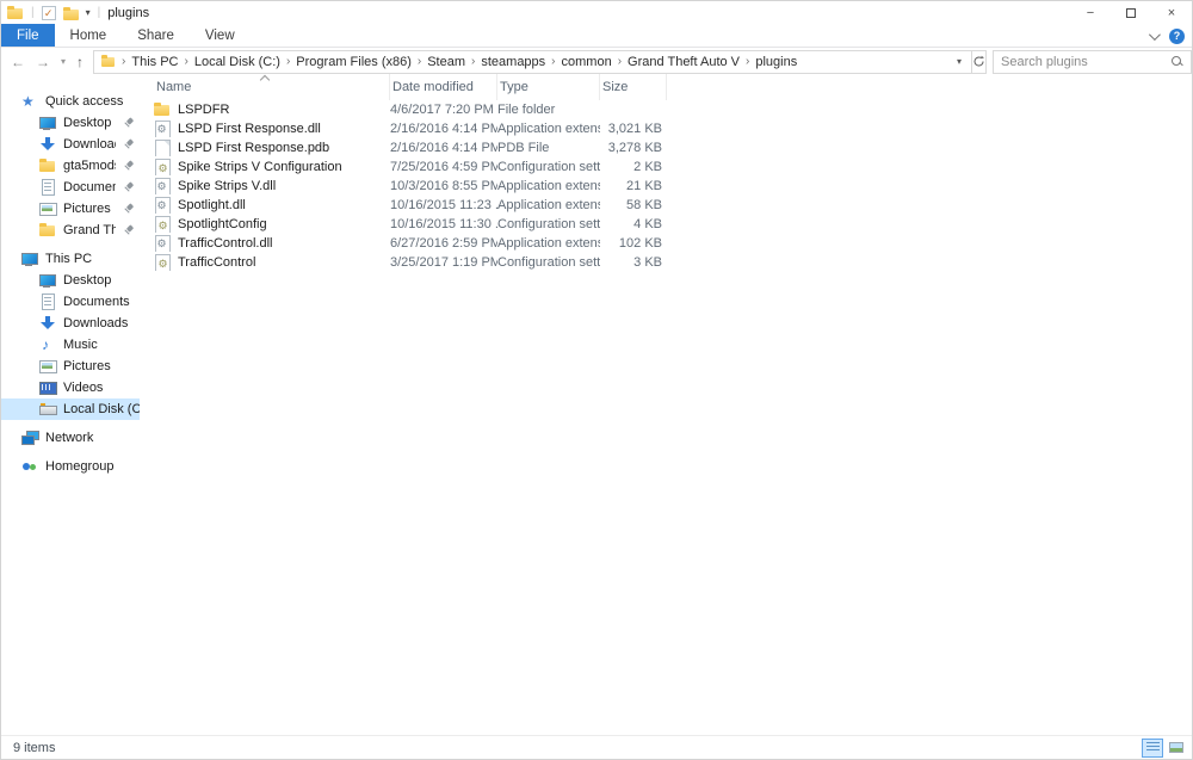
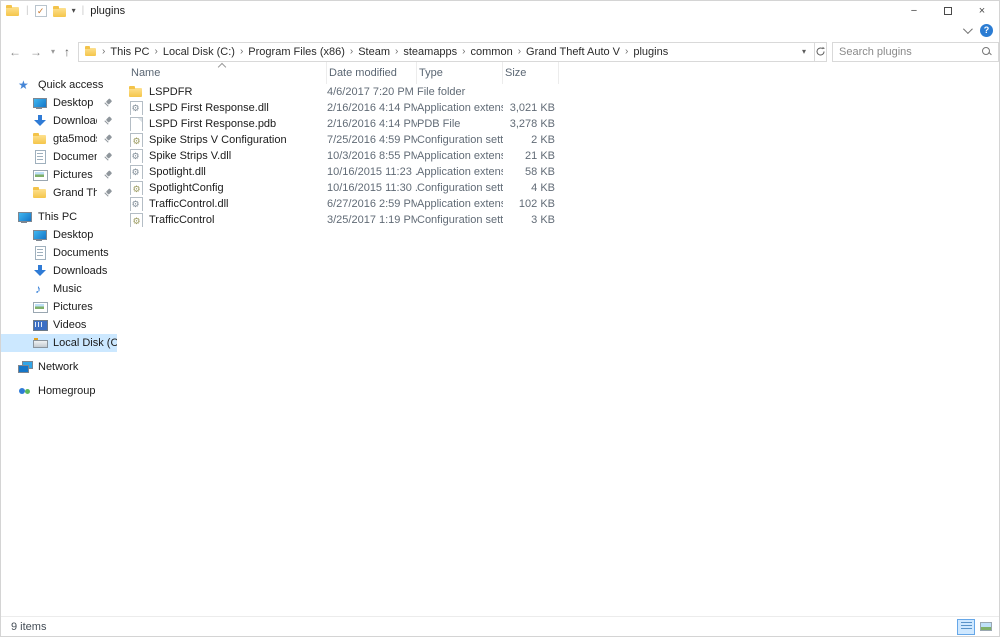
  |
  ✓
  ▾
  |
  plugins
  −
  ×
- File
- Home
- Share
- View
  ?
  ←
  →
  ▾
  ↑
  ›
  This PC
  ›
  Local Disk (C:)
  ›
  Program Files (x86)
  ›
  Steam
  ›
  steamapps
  ›
  common
  ›
  Grand Theft Auto V
  ›
  plugins
  ▾
  Search plugins
  Quick access
  Desktop
  Downloa
  gta5mod
  Pictures
  This PC
  Desktop
  Documents
  Downloads
  Music
  Pictures
  Videos
  Local Disk (C
  Network
  Homegroup
  Name
  Date modified
  Type
  Size
  LSPDFR
  4/6/2017 7:20 PM
  File folder
  LSPD First Response.dll
  2/16/2016 4:14 PM
  Application exten
  3,021 KB
  LSPD First Response.pdb
  2/16/2016 4:14 PM
  PDB File
  3,278 KB
  Spike Strips V Configuration
  7/25/2016 4:59 PM
  Configuration sett
  2 KB
  Spike Strips V.dll
  10/3/2016 8:55 PM
  Application exten
  21 KB
  Spotlight.dll
  10/16/2015 11:23 .
  Application exten
  58 KB
  SpotlightConfig
  10/16/2015 11:30 .
  Configuration sett
  4 KB
  TrafficControl.dll
  6/27/2016 2:59 PM
  Application exten
  102 KB
  TrafficControl
  3/25/2017 1:19 PM
  Configuration sett
  3 KB
  9 items
